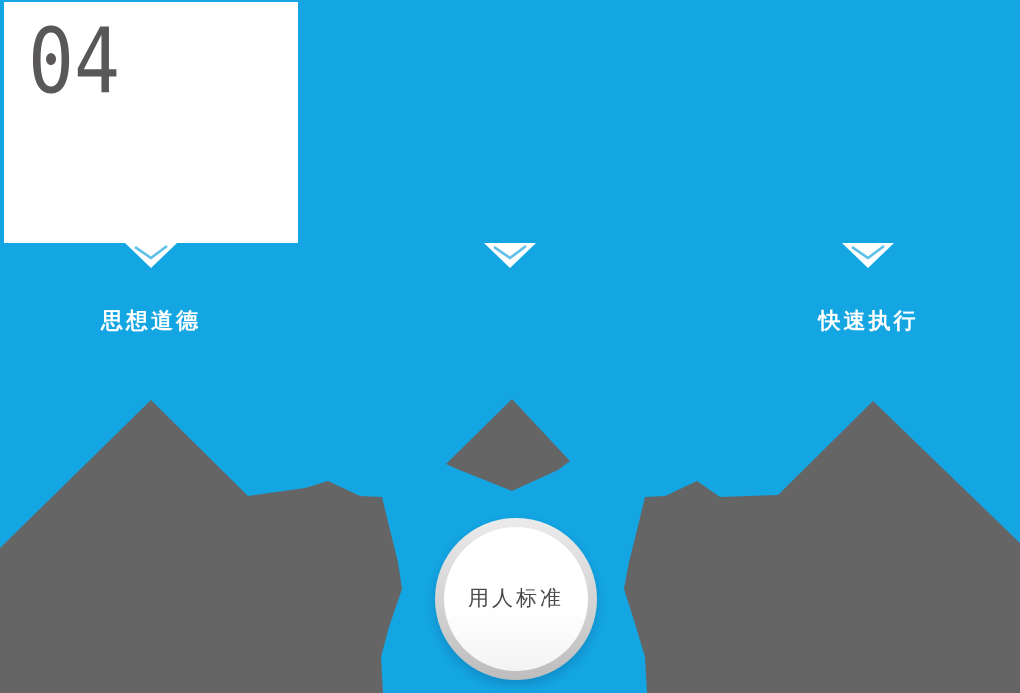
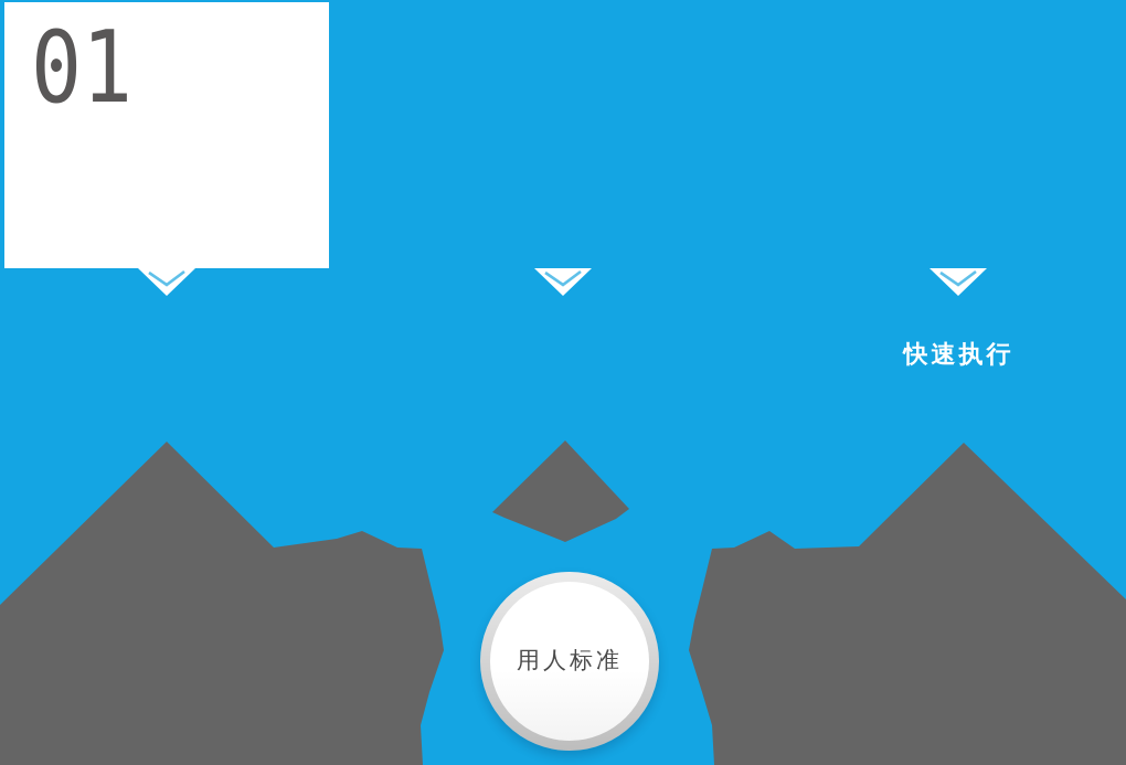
- 04
+ 01
- 思想道德
  快速执行
  用人标准
